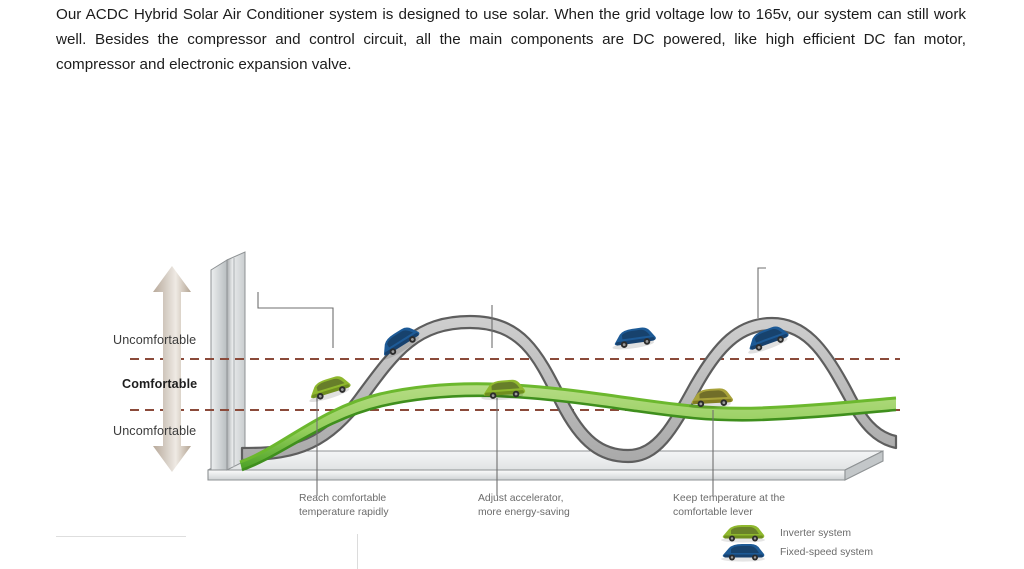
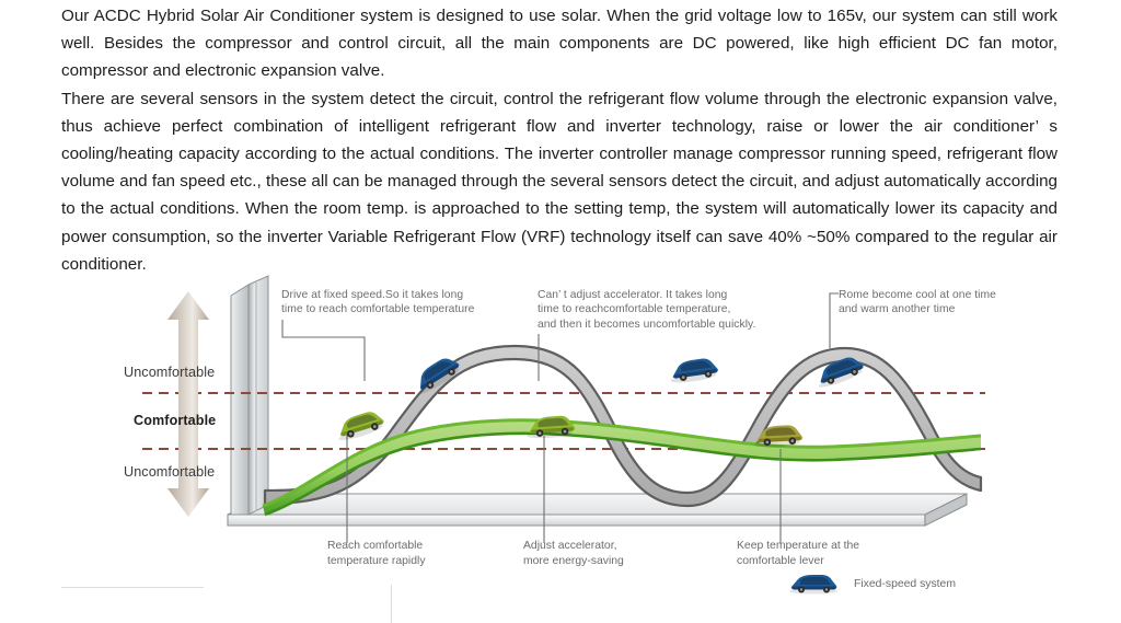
  Our ACDC Hybrid Solar Air Conditioner system is designed to use solar. When the grid voltage low to 165v, our system can still work well. Besides the compressor and control circuit, all the main components are DC powered, like high efficient DC fan motor, compressor and electronic expansion valve.
+ There are several sensors in the system detect the circuit, control the refrigerant flow volume through the electronic expansion valve, thus achieve perfect combination of intelligent refrigerant flow and inverter technology, raise or lower the air conditioner’ s cooling/heating capacity according to the actual conditions. The inverter controller manage compressor running speed, refrigerant flow volume and fan speed etc., these all can be managed through the several sensors detect the circuit, and adjust automatically according to the actual conditions. When the room temp. is approached to the setting temp, the system will automatically lower its capacity and power consumption, so the inverter Variable Refrigerant Flow (VRF) technology itself can save 40% ~50% compared to the regular air conditioner.
  Uncomfortable
  Comfortable
  Uncomfortable
+ Drive at fixed speed.So it takes long
+ time to reach comfortable temperature
+ Can’ t adjust accelerator. It takes long
+ time to reachcomfortable temperature,
+ and then it becomes uncomfortable quickly.
+ Rome become cool at one time
+ and warm another time
  Reach comfortable
  temperature rapidly
  Adjust accelerator,
  more energy-saving
  Keep temperature at the
  comfortable lever
- Inverter system
  Fixed-speed system
